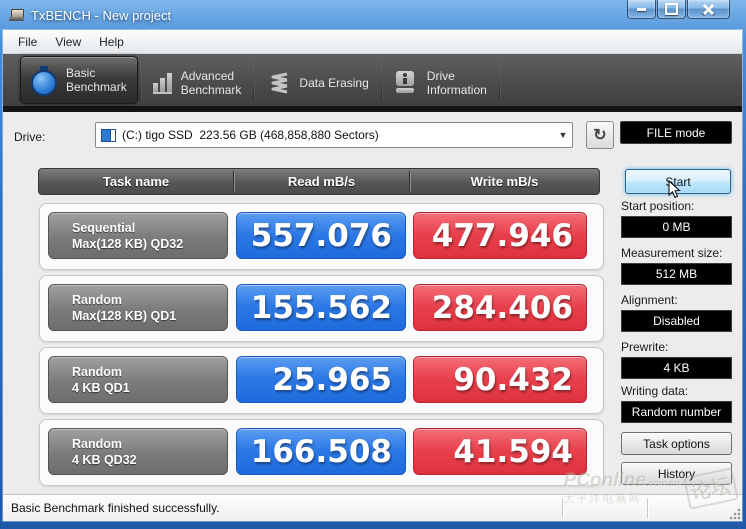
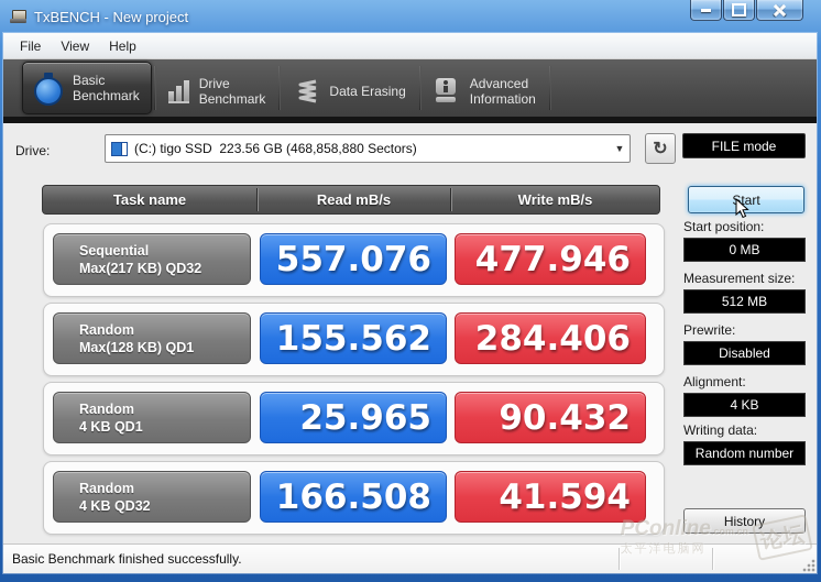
  TxBENCH - New project
  File
  View
  Help
  Basic
  Benchmark
- Advanced
+ Drive
  Benchmark
  Data Erasing
- Drive
+ Advanced
  Information
  Drive:
  (C:) tigo SSD 223.56 GB (468,858,880 Sectors)
  ▼
  ↻
  FILE mode
  Task name
  Read mB/s
  Write mB/s
  Sequential
- Max(128 KB) QD32
+ Max(217 KB) QD32
  557.076
  477.946
  Random
  Max(128 KB) QD1
  155.562
  284.406
  Random
  4 KB QD1
  25.965
  90.432
  Random
  4 KB QD32
  166.508
  41.594
  tart
  Start position:
  0 MB
  Measurement size:
  512 MB
- Alignment:
+ Prewrite:
  Disabled
- Prewrite:
+ Alignment:
  4 KB
  Writing data:
  Random number
- Task options
  History
  Basic Benchmark finished successfully.
  PConline.com.cn
  太平洋电脑网
